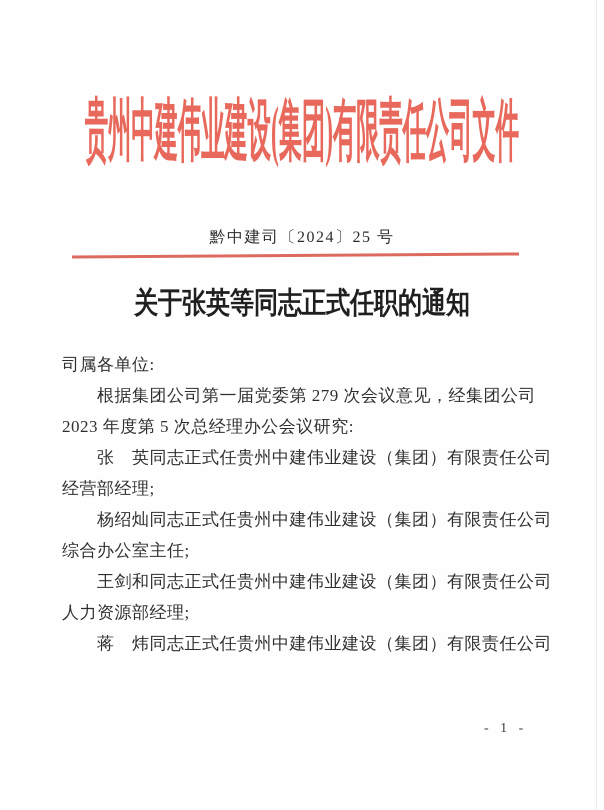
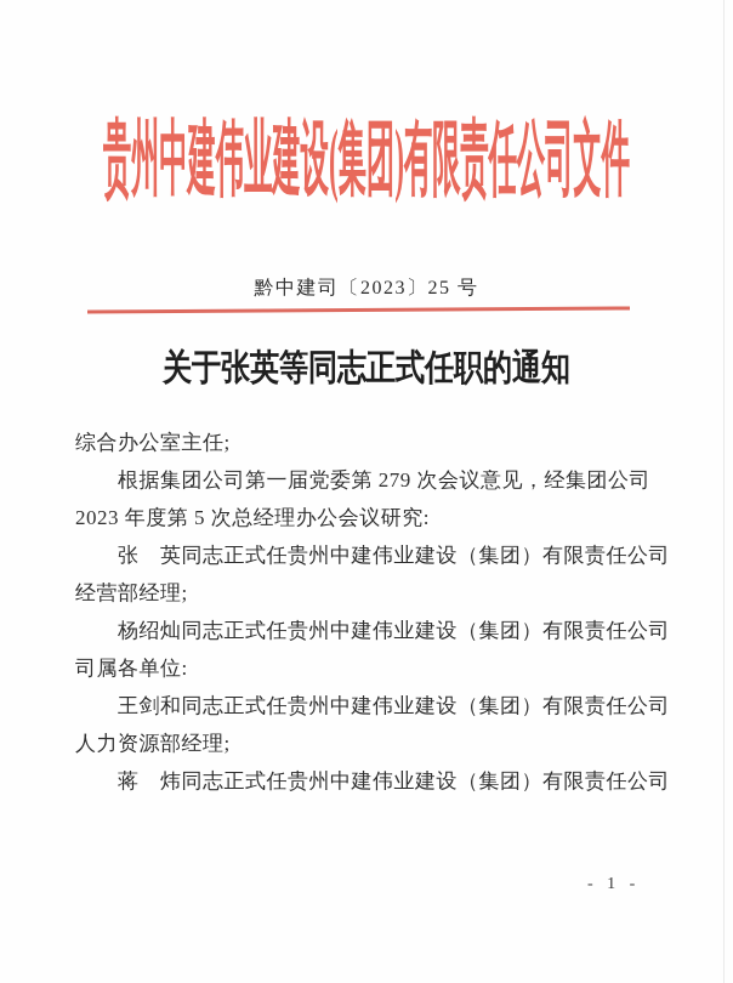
  贵州中建伟业建设(集团)有限责任公司文件
- 黔中建司〔2024〕25 号
+ 黔中建司〔2023〕25 号
  关于张英等同志正式任职的通知
- 司属各单位:
+ 综合办公室主任;
  根据集团公司第一届党委第 279 次会议意见，经集团公司
  2023 年度第 5 次总经理办公会议研究:
  张 英同志正式任贵州中建伟业建设（集团）有限责任公司
  经营部经理;
  杨绍灿同志正式任贵州中建伟业建设（集团）有限责任公司
- 综合办公室主任;
+ 司属各单位:
  王剑和同志正式任贵州中建伟业建设（集团）有限责任公司
  人力资源部经理;
  蒋 炜同志正式任贵州中建伟业建设（集团）有限责任公司
  - 1 -
